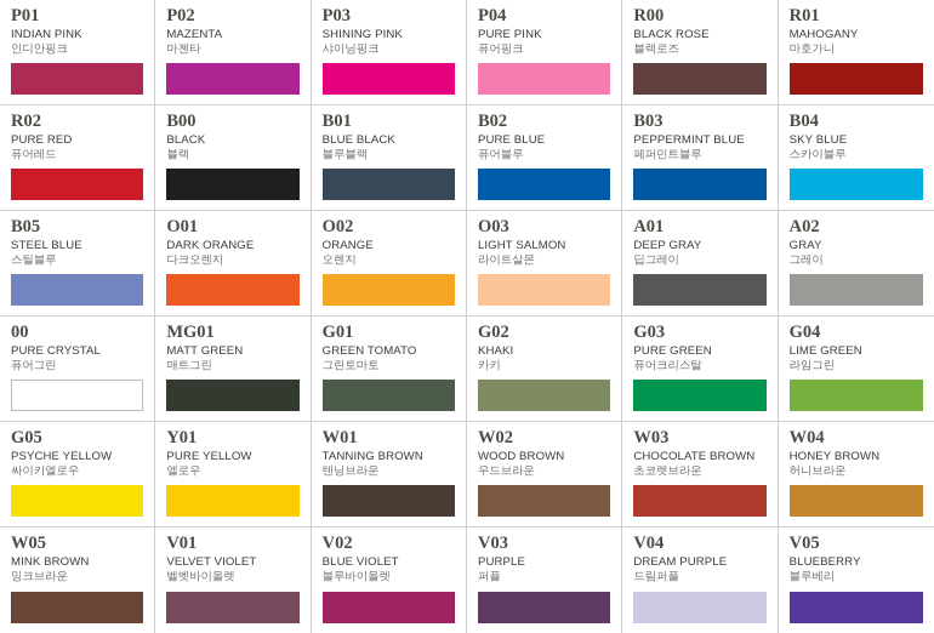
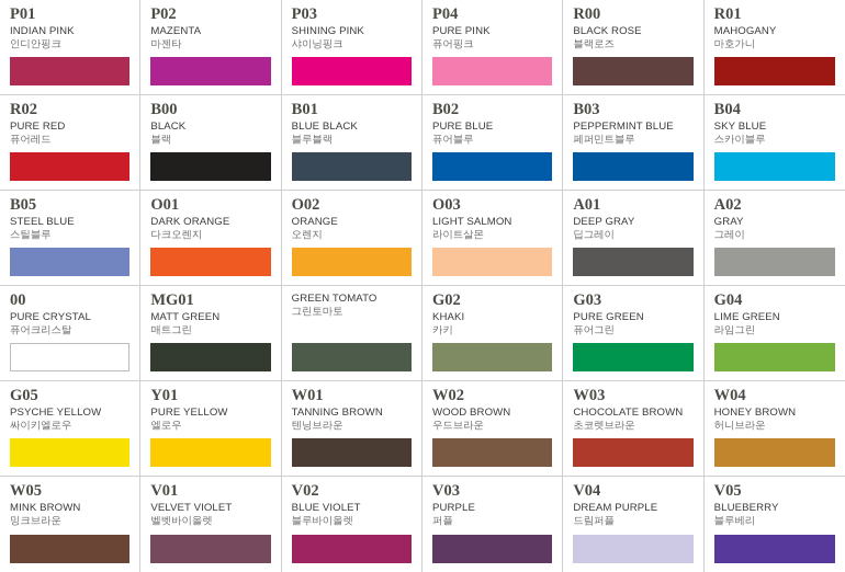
  P01
  INDIAN PINK
  인디안핑크
  P02
  MAZENTA
  마젠타
  P03
  SHINING PINK
  샤이닝핑크
  P04
  PURE PINK
  퓨어핑크
  R00
  BLACK ROSE
  블랙로즈
  R01
  MAHOGANY
  마호가니
  R02
  PURE RED
  퓨어레드
  B00
  BLACK
  블랙
  B01
  BLUE BLACK
  블루블랙
  B02
  PURE BLUE
  퓨어블루
  B03
  PEPPERMINT BLUE
  페퍼민트블루
  B04
  SKY BLUE
  스카이블루
  B05
  STEEL BLUE
  스틸블루
  O01
  DARK ORANGE
  다크오렌지
  O02
  ORANGE
  오렌지
  O03
  LIGHT SALMON
  라이트살몬
  A01
  DEEP GRAY
  딥그레이
  A02
  GRAY
  그레이
  00
  PURE CRYSTAL
- 퓨어그린
+ 퓨어크리스탈
  MG01
  MATT GREEN
  매트그린
- G01
  GREEN TOMATO
  그린토마토
  G02
  KHAKI
  카키
  G03
  PURE GREEN
- 퓨어크리스탈
+ 퓨어그린
  G04
  LIME GREEN
  라임그린
  G05
  PSYCHE YELLOW
  싸이키엘로우
  Y01
  PURE YELLOW
  엘로우
  W01
  TANNING BROWN
  텐닝브라운
  W02
  WOOD BROWN
  우드브라운
  W03
  CHOCOLATE BROWN
  초코렛브라운
  W04
  HONEY BROWN
  허니브라운
  W05
  MINK BROWN
  밍크브라운
  V01
  VELVET VIOLET
  벨벳바이올렛
  V02
  BLUE VIOLET
  블루바이올렛
  V03
  PURPLE
  퍼플
  V04
  DREAM PURPLE
  드림퍼플
  V05
  BLUEBERRY
  블루베리
